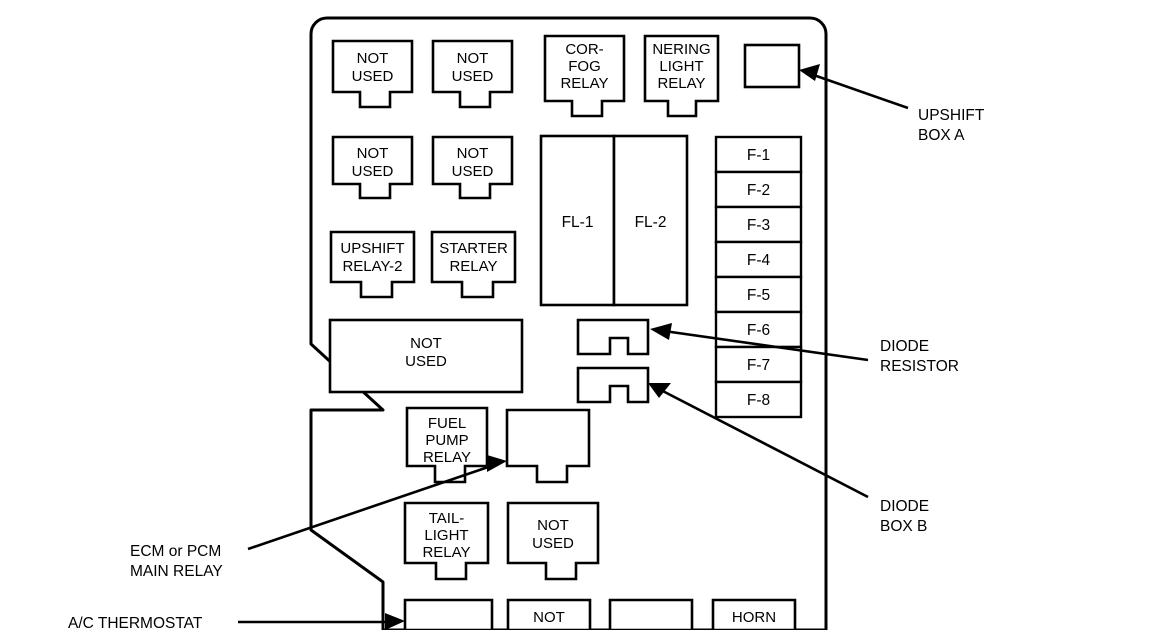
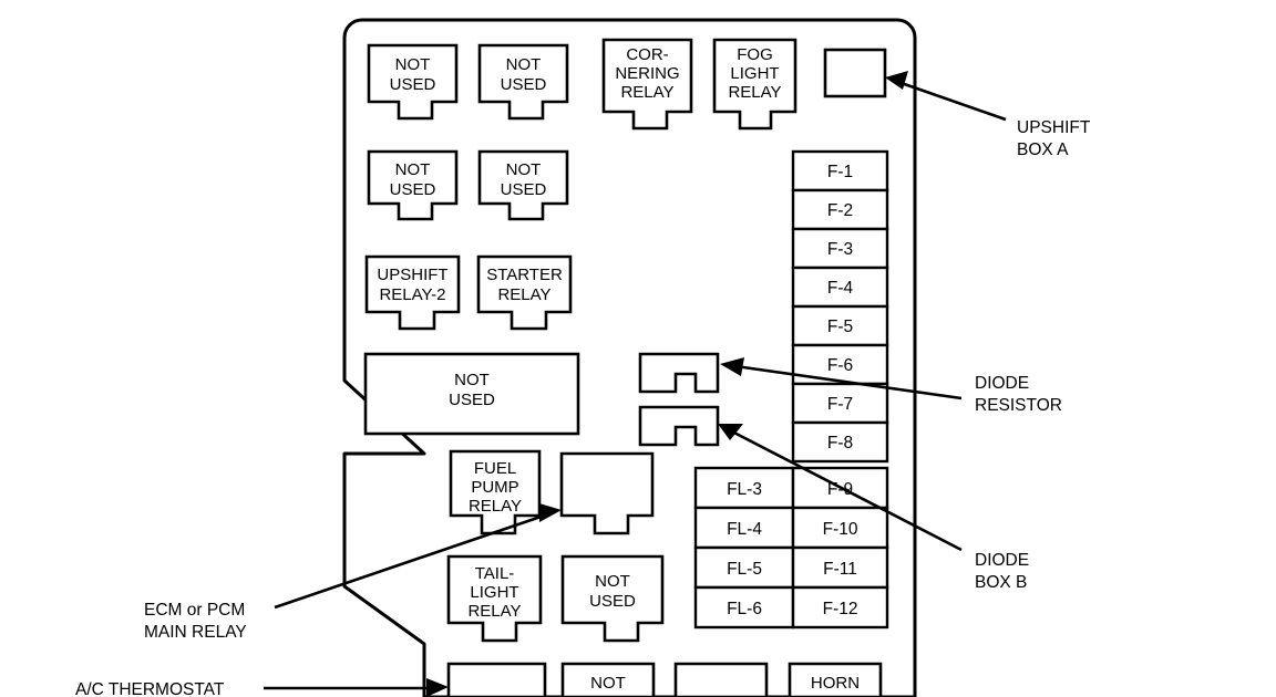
  NOT
  USED
  NOT
  USED
  COR-
- FOG
+ NERING
  RELAY
- NERING
+ FOG
  LIGHT
  RELAY
  NOT
  USED
  NOT
  USED
  UPSHIFT
  RELAY-2
  STARTER
  RELAY
- FL-1
- FL-2
  F-1
  F-2
  F-3
  F-4
  F-5
  F-6
  F-7
  F-8
  NOT
  USED
+ FL-3
+ F-9
+ FL-4
+ F-10
+ FL-5
+ F-11
+ FL-6
+ F-12
  FUEL
  PUMP
  RELAY
  TAIL-
  LIGHT
  RELAY
  NOT
  USED
  NOT
  HORN
  UPSHIFT
  BOX A
  DIODE
  RESISTOR
  DIODE
  BOX B
  ECM or PCM
  MAIN RELAY
  A/C THERMOSTAT
